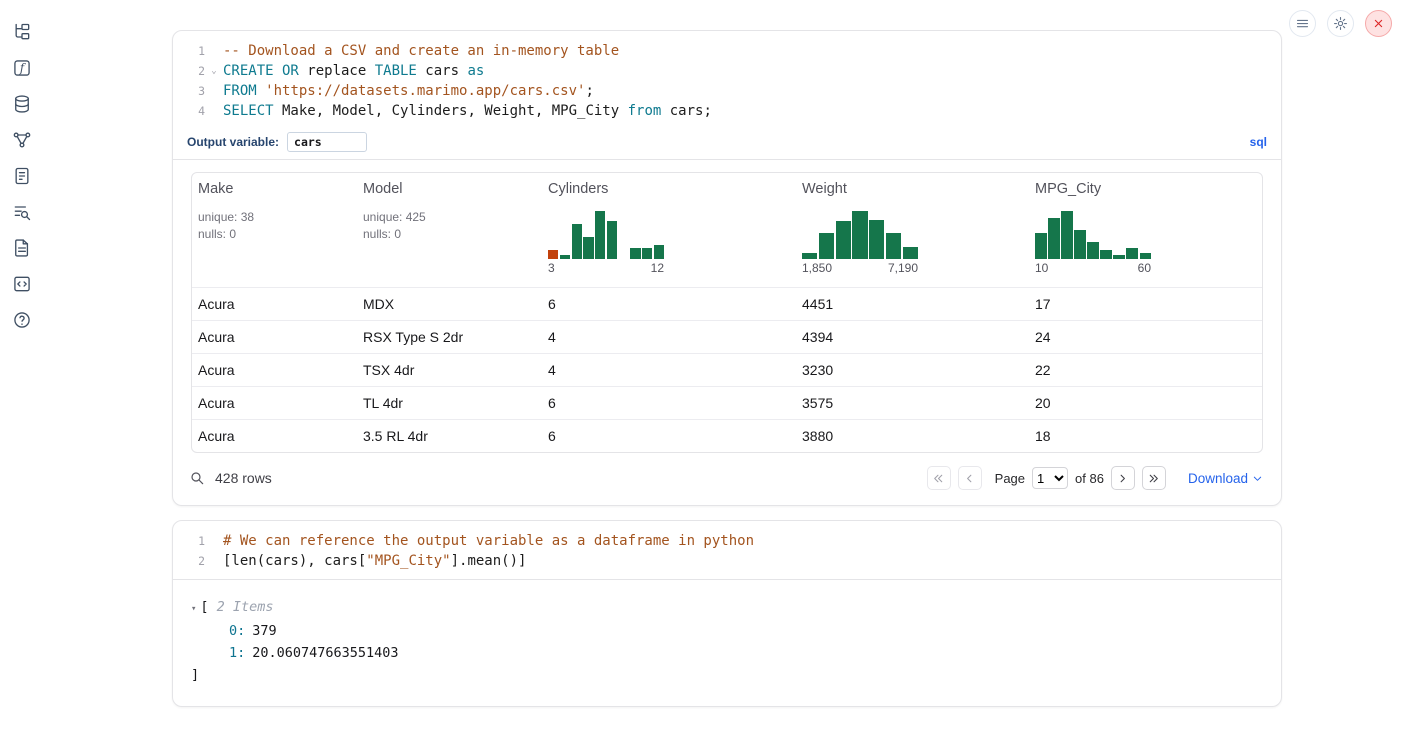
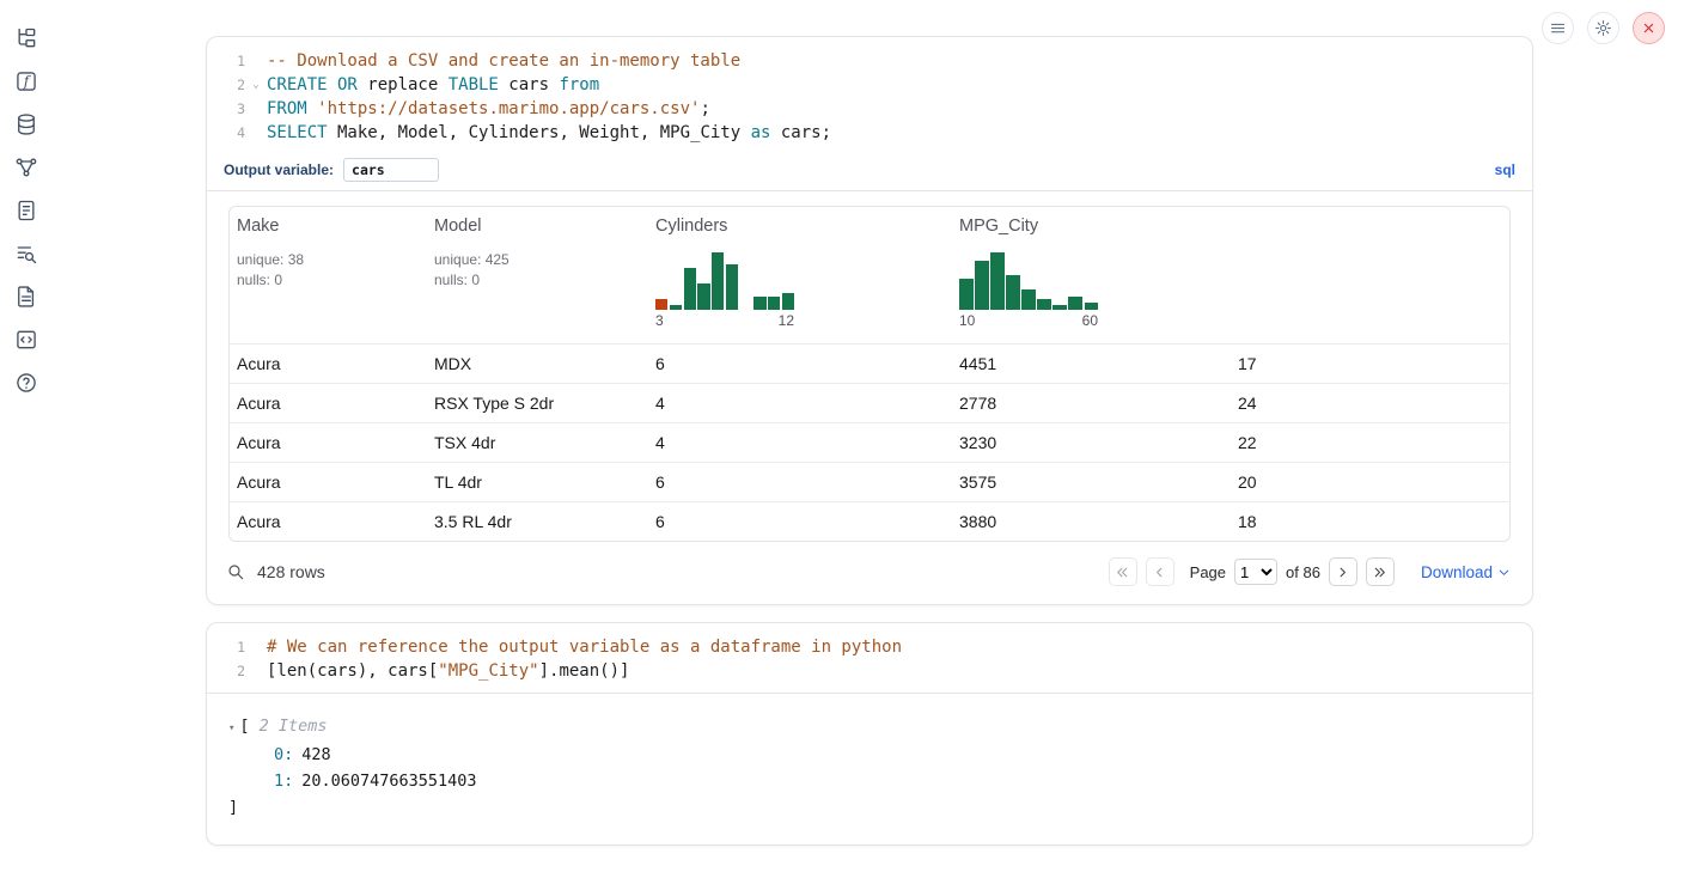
  f
  1
  -- Download a CSV and create an in-memory table
  2
  ⌄
  CREATE OR
  replace
  TABLE
  cars
- as
+ from
  3
  FROM
  'https://datasets.marimo.app/cars.csv'
  ;
  4
  SELECT
  Make, Model, Cylinders, Weight, MPG_City
- from
+ as
  cars;
  Output variable:
  cars
  sql
  Make
  unique: 38
  nulls: 0
  Model
  unique: 425
  nulls: 0
  Cylinders
  3
  12
- Weight
- 1,850
- 7,190
  MPG_City
  10
  60
  Acura
  MDX
  6
  4451
  17
  Acura
  RSX Type S 2dr
  4
- 4394
+ 2778
  24
  Acura
  TSX 4dr
  4
  3230
  22
  Acura
  TL 4dr
  6
  3575
  20
  Acura
  3.5 RL 4dr
  6
  3880
  18
  428 rows
  Page
  1
  of 86
  Download
  1
  # We can reference the output variable as a dataframe in python
  2
  [len(cars), cars[
  "MPG_City"
  ].mean()]
  ▾
  [
  2 Items
  0:
- 379
+ 428
  1:
  20.060747663551403
  ]
